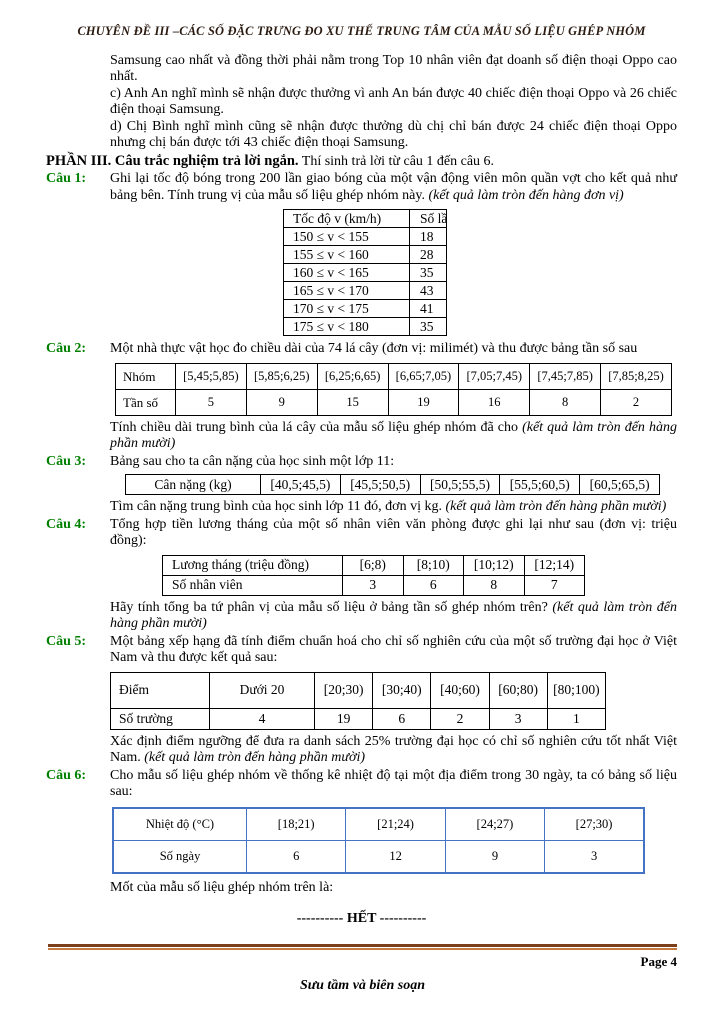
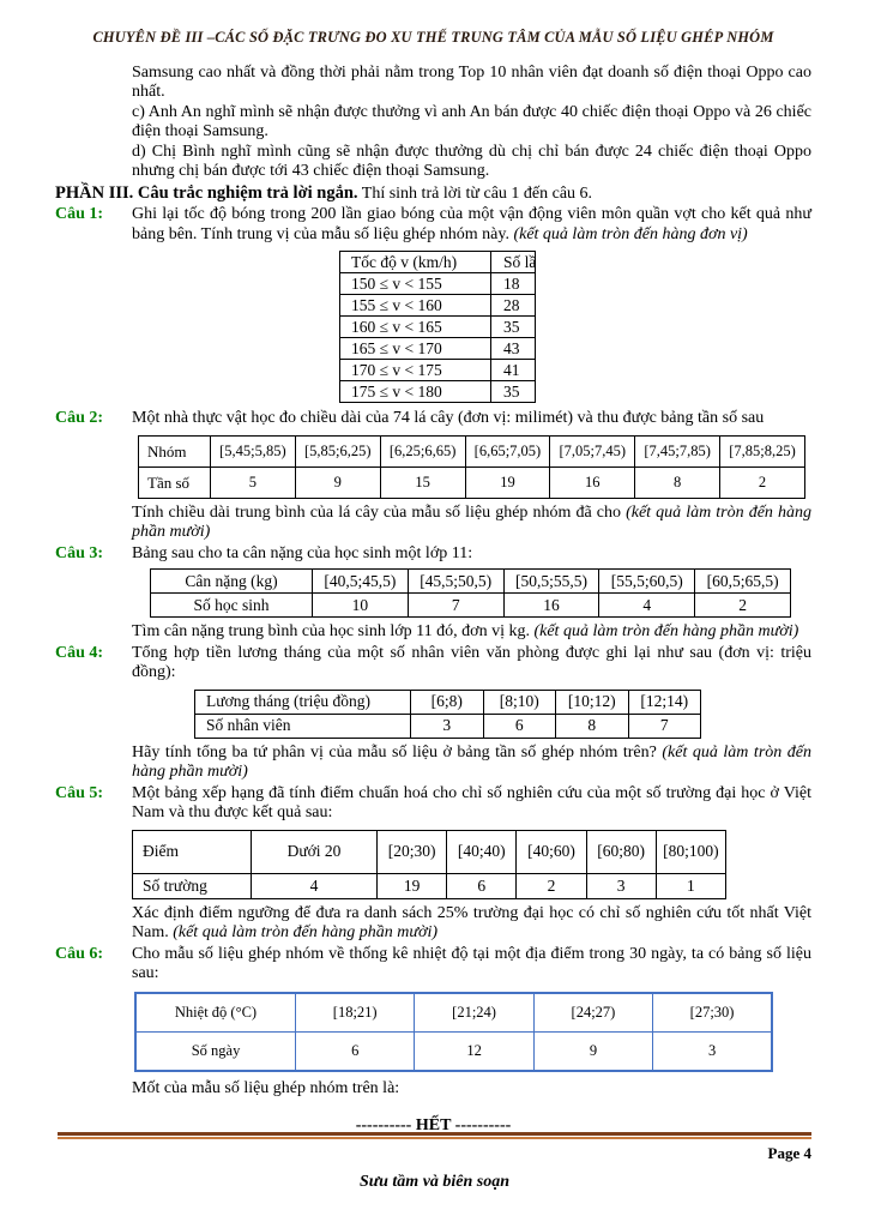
  CHUYÊN ĐỀ III –CÁC SỐ ĐẶC TRƯNG ĐO XU THẾ TRUNG TÂM CỦA MẪU SỐ LIỆU GHÉP NHÓM
  Samsung cao nhất và đồng thời phải nằm trong Top 10 nhân viên đạt doanh số điện thoại Oppo cao nhất.
  c) Anh An nghĩ mình sẽ nhận được thưởng vì anh An bán được 40 chiếc điện thoại Oppo và 26 chiếc điện thoại Samsung.
  d) Chị Bình nghĩ mình cũng sẽ nhận được thưởng dù chị chỉ bán được 24 chiếc điện thoại Oppo nhưng chị bán được tới 43 chiếc điện thoại Samsung.
  PHẦN III. Câu trắc nghiệm trả lời ngắn. Thí sinh trả lời từ câu 1 đến câu 6.
  Câu 1:
  Ghi lại tốc độ bóng trong 200 lần giao bóng của một vận động viên môn quần vợt cho kết quả như bảng bên. Tính trung vị của mẫu số liệu ghép nhóm này. (kết quả làm tròn đến hàng đơn vị)
  Tốc độ v (km/h)	Số lầ
  150 ≤ v < 155	18
  155 ≤ v < 160	28
  160 ≤ v < 165	35
  165 ≤ v < 170	43
  170 ≤ v < 175	41
  175 ≤ v < 180	35
  Câu 2:
  Một nhà thực vật học đo chiều dài của 74 lá cây (đơn vị: milimét) và thu được bảng tần số sau
  Nhóm	[5,45;5,85)	[5,85;6,25)	[6,25;6,65)	[6,65;7,05)	[7,05;7,45)	[7,45;7,85)	[7,85;8,25)
  Tần số	5	9	15	19	16	8	2
  Tính chiều dài trung bình của lá cây của mẫu số liệu ghép nhóm đã cho (kết quả làm tròn đến hàng phần mười)
  Câu 3:
  Bảng sau cho ta cân nặng của học sinh một lớp 11:
  Cân nặng (kg)	[40,5;45,5)	[45,5;50,5)	[50,5;55,5)	[55,5;60,5)	[60,5;65,5)
+ Số học sinh	10	7	16	4	2
  Tìm cân nặng trung bình của học sinh lớp 11 đó, đơn vị kg. (kết quả làm tròn đến hàng phần mười)
  Câu 4:
  Tổng hợp tiền lương tháng của một số nhân viên văn phòng được ghi lại như sau (đơn vị: triệu đồng):
  Lương tháng (triệu đồng)	[6;8)	[8;10)	[10;12)	[12;14)
  Số nhân viên	3	6	8	7
  Hãy tính tổng ba tứ phân vị của mẫu số liệu ở bảng tần số ghép nhóm trên? (kết quả làm tròn đến hàng phần mười)
  Câu 5:
  Một bảng xếp hạng đã tính điểm chuẩn hoá cho chỉ số nghiên cứu của một số trường đại học ở Việt Nam và thu được kết quả sau:
- Điểm	Dưới 20	[20;30)	[30;40)	[40;60)	[60;80)	[80;100)
+ Điểm	Dưới 20	[20;30)	[40;40)	[40;60)	[60;80)	[80;100)
  Số trường	4	19	6	2	3	1
  Xác định điểm ngưỡng để đưa ra danh sách 25% trường đại học có chỉ số nghiên cứu tốt nhất Việt Nam. (kết quả làm tròn đến hàng phần mười)
  Câu 6:
  Cho mẫu số liệu ghép nhóm về thống kê nhiệt độ tại một địa điểm trong 30 ngày, ta có bảng số liệu sau:
  Nhiệt độ (°C)	[18;21)	[21;24)	[24;27)	[27;30)
  Số ngày	6	12	9	3
  Mốt của mẫu số liệu ghép nhóm trên là:
  ---------- HẾT ----------
  Page 4
  Sưu tầm và biên soạn
